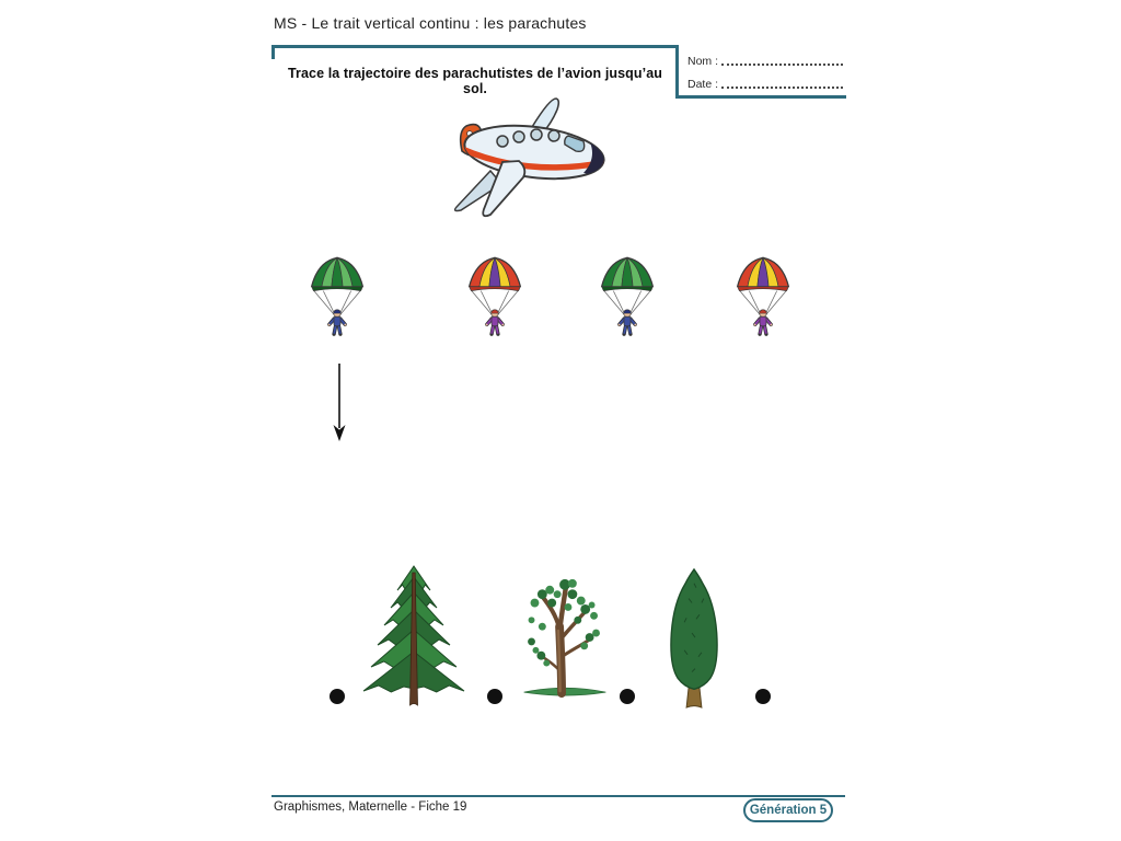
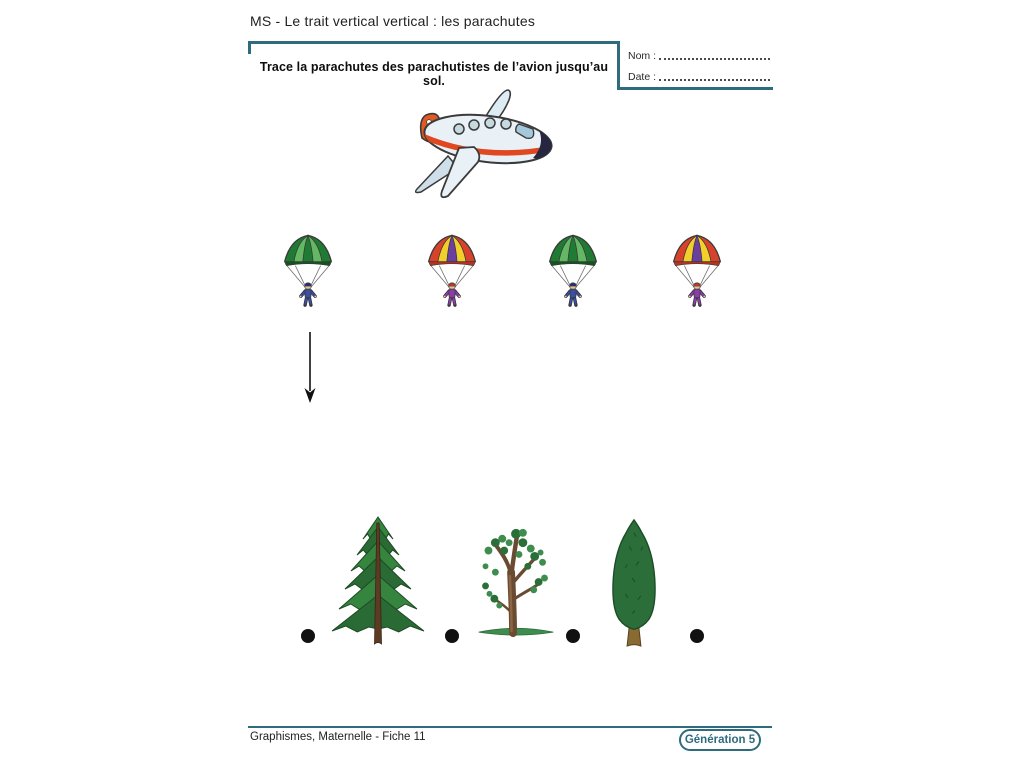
- MS - Le trait vertical continu : les parachutes
+ MS - Le trait vertical vertical : les parachutes
- Trace la trajectoire des parachutistes de l’avion jusqu’au sol.
+ Trace la parachutes des parachutistes de l’avion jusqu’au sol.
  Nom :
  Date :
- Graphismes, Maternelle - Fiche 19
+ Graphismes, Maternelle - Fiche 11
  Génération 5
